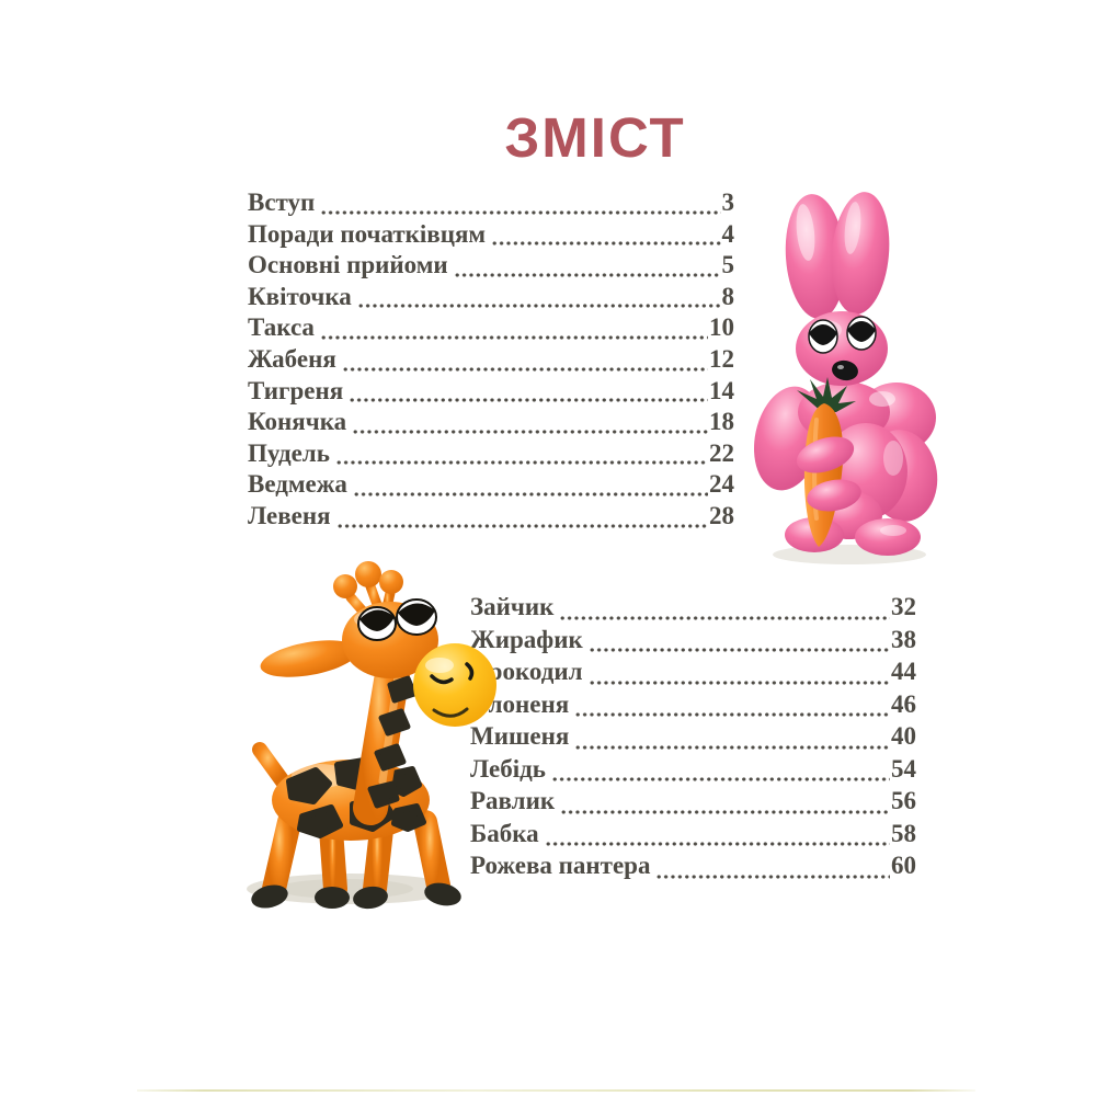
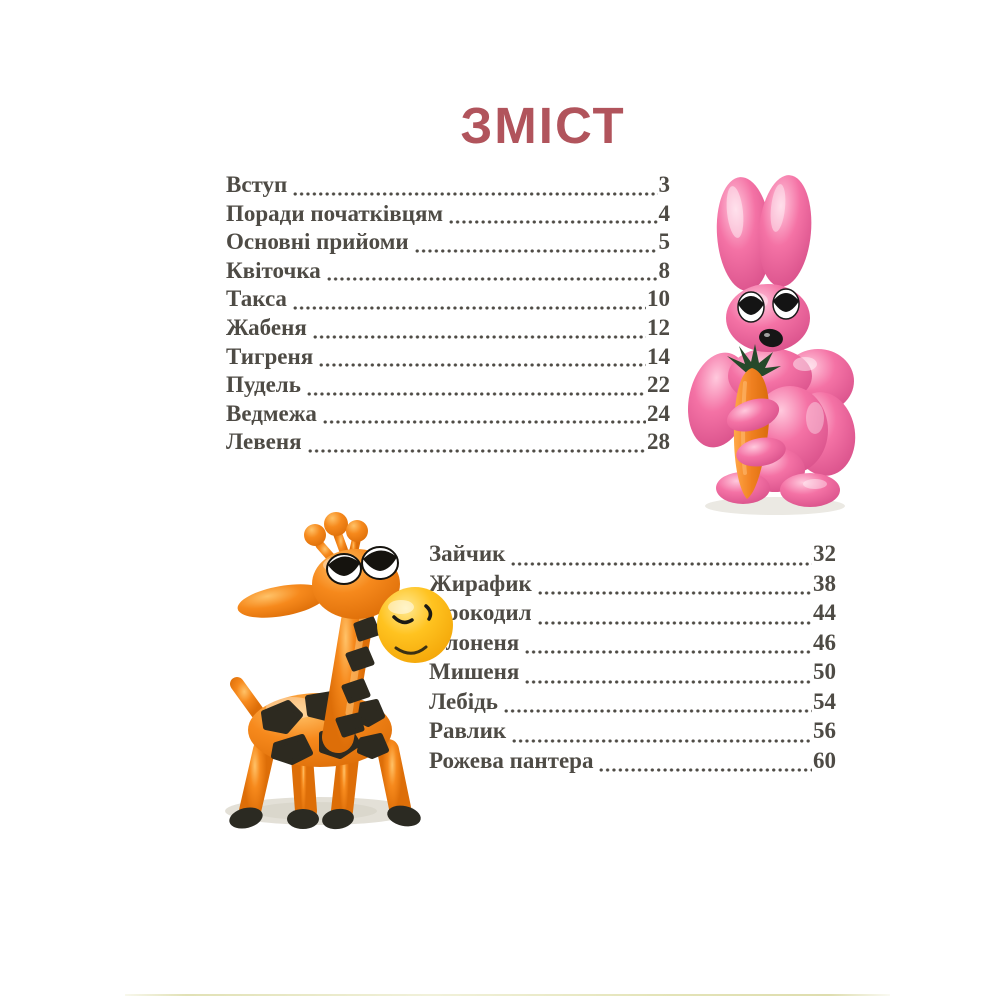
  ЗМІСТ
  Вступ
  3
  Поради початківцям
  4
  Основні прийоми
  5
  Квіточка
  8
  Такса
  10
  Жабеня
  12
  Тигреня
  14
- Конячка
- 18
  Пудель
  22
  Ведмежа
  24
  Левеня
  28
  Зайчик
  32
  Жирафик
  38
  рокодил
  44
  лоненя
  46
  Мишеня
- 40
+ 50
  Лебідь
  54
  Равлик
  56
- Бабка
- 58
  Рожева пантера
  60
